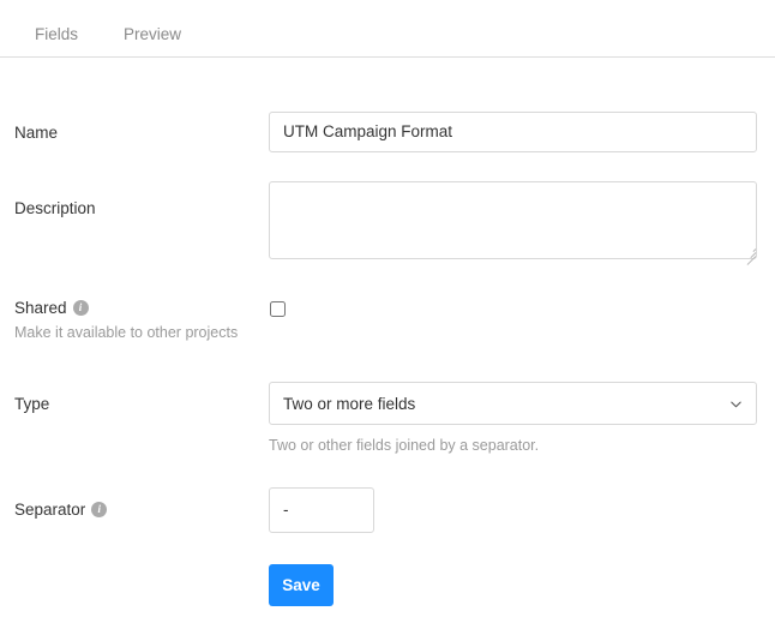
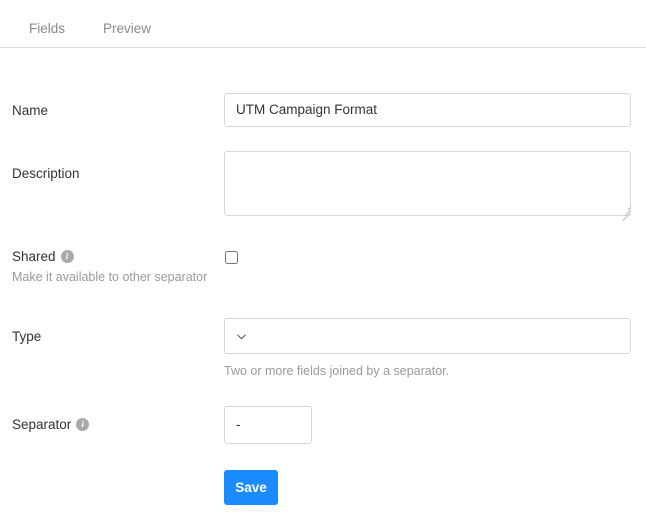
  Fields
  Preview
  Name
  UTM Campaign Format
  Description
  Shared
  i
- Make it available to other projects
+ Make it available to other separator
  Type
- Two or more fields
- Two or other fields joined by a separator.
+ Two or more fields joined by a separator.
  Separator
  i
  -
  Save
